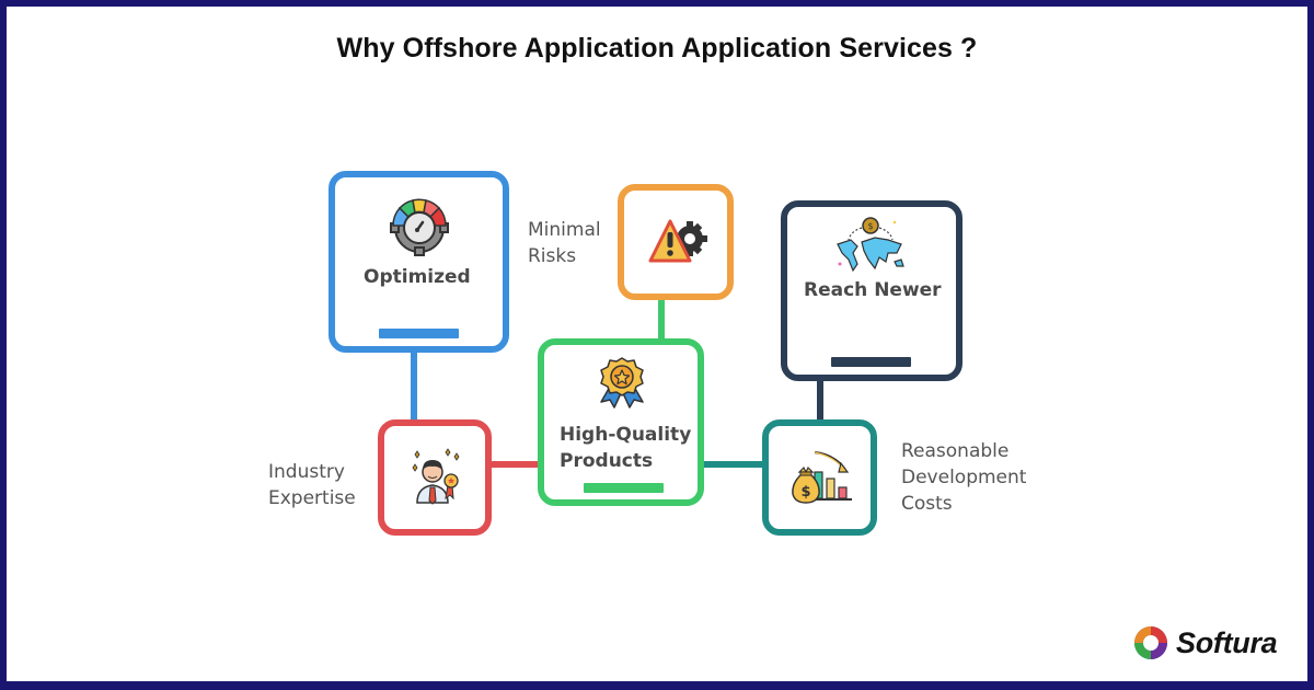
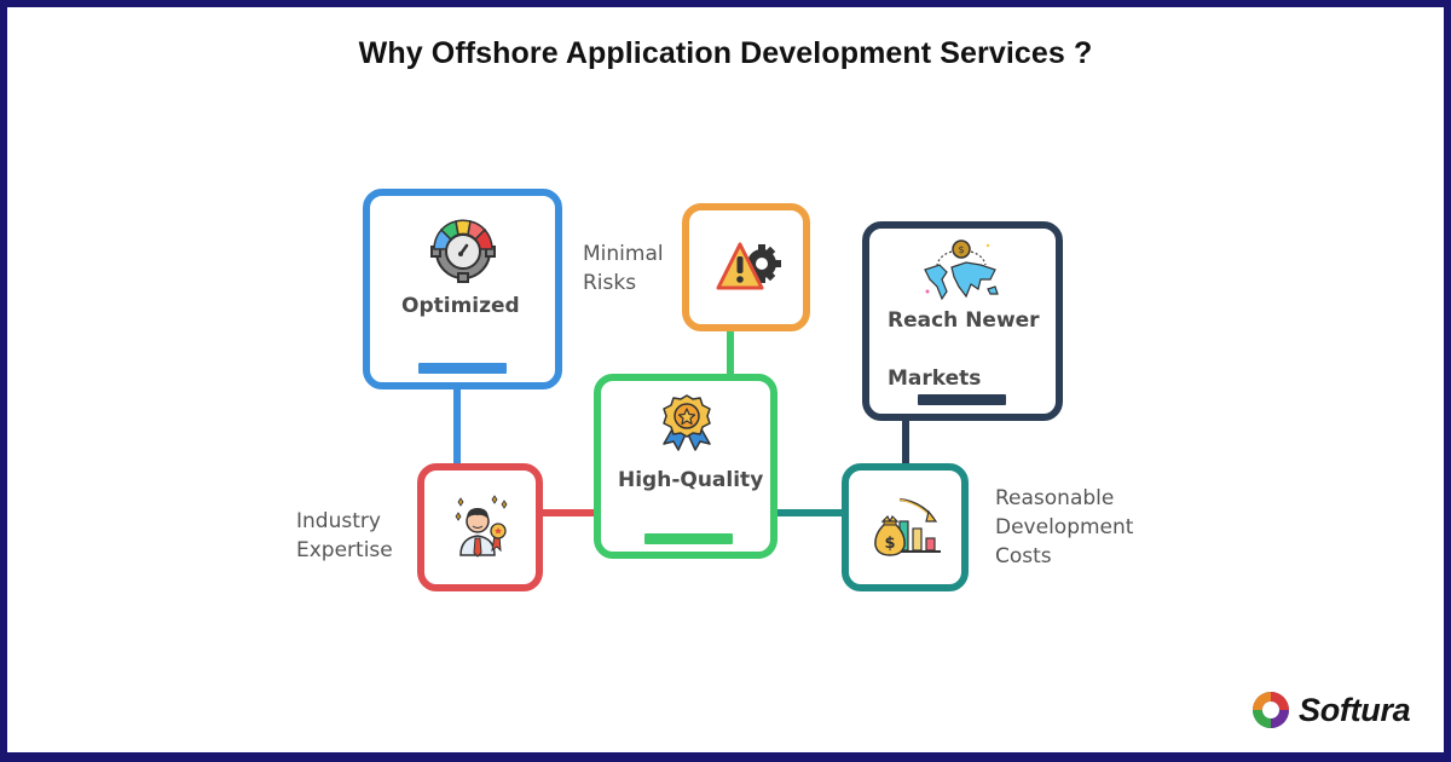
- Why Offshore Application Application Services ?
+ Why Offshore Application Development Services ?
  Optimized
  Minimal
  Risks
  $
  Reach Newer
+ Markets
  High-Quality
- Products
  Industry
  Expertise
  $
  Reasonable
  Development
  Costs
  Softura
